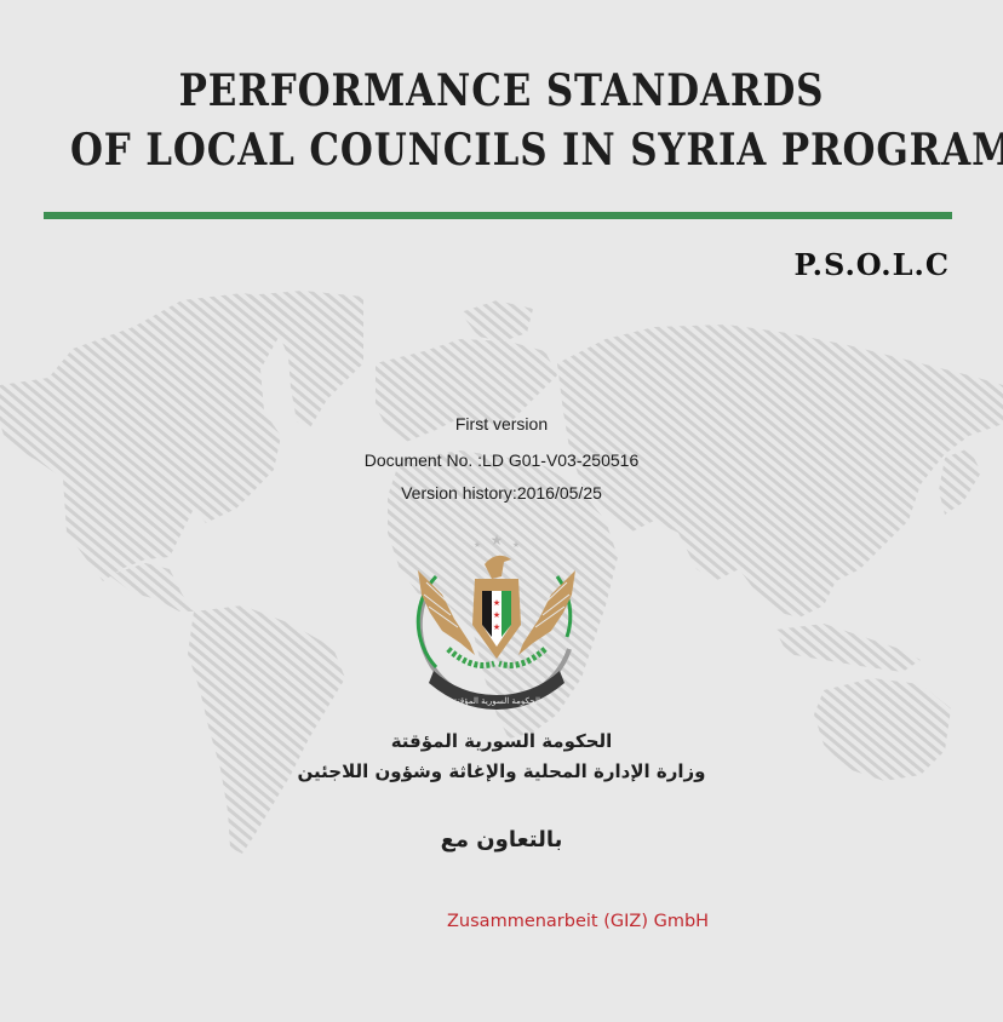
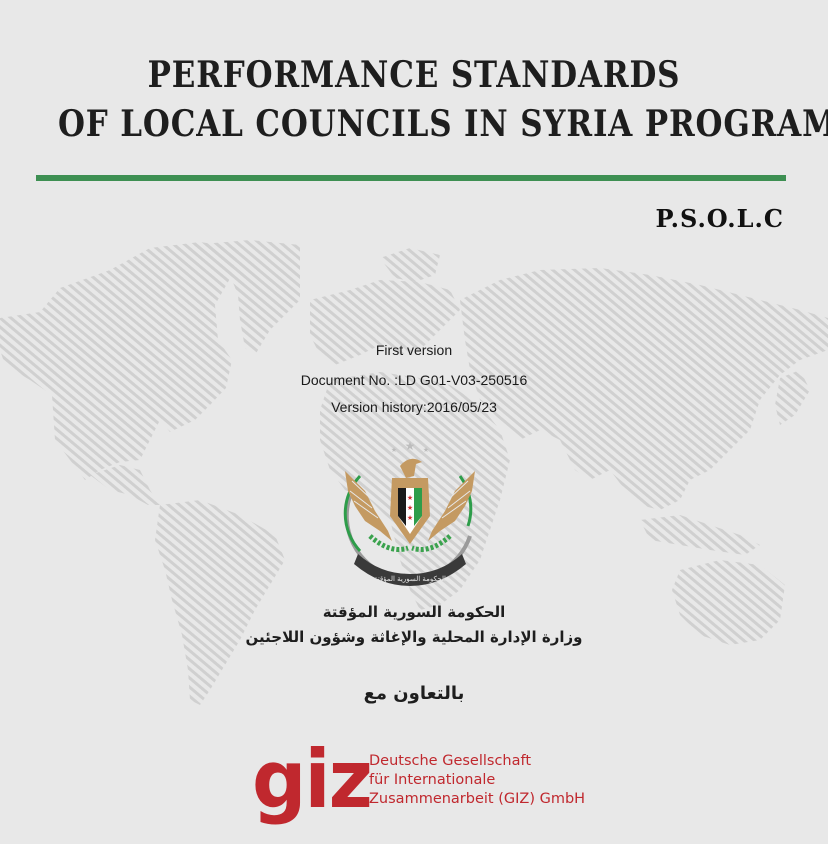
  PERFORMANCE STANDARDS
  OF LOCAL COUNCILS IN SYRIA PROGRAM
  P.S.O.L.C
  First version
  Document No. :LD G01-V03-250516
- Version history:2016/05/25
+ Version history:2016/05/23
  ★
  ★
  ★
  ★
  ★
  ★
  الحكومة السورية المؤقتة
  الحكومة السورية المؤقتة
  وزارة الإدارة المحلية والإغاثة وشؤون اللاجئين
  بالتعاون مع
+ giz
+ Deutsche Gesellschaft
+ für Internationale
  Zusammenarbeit (GIZ) GmbH
